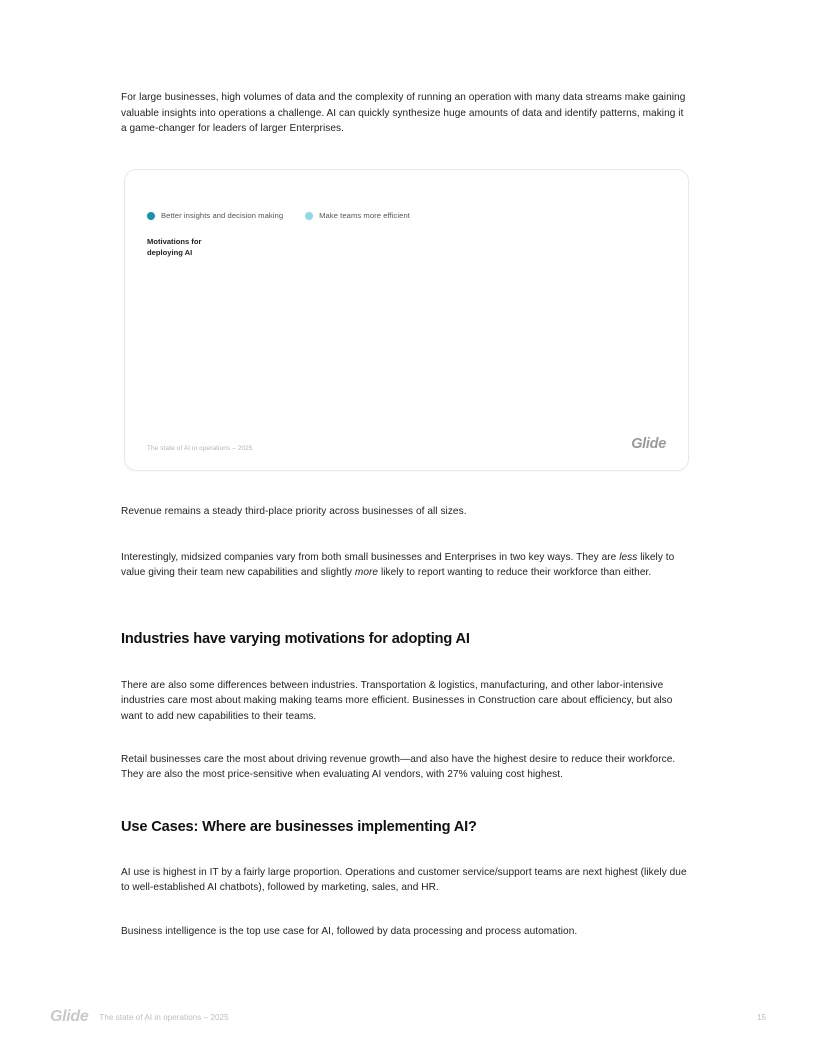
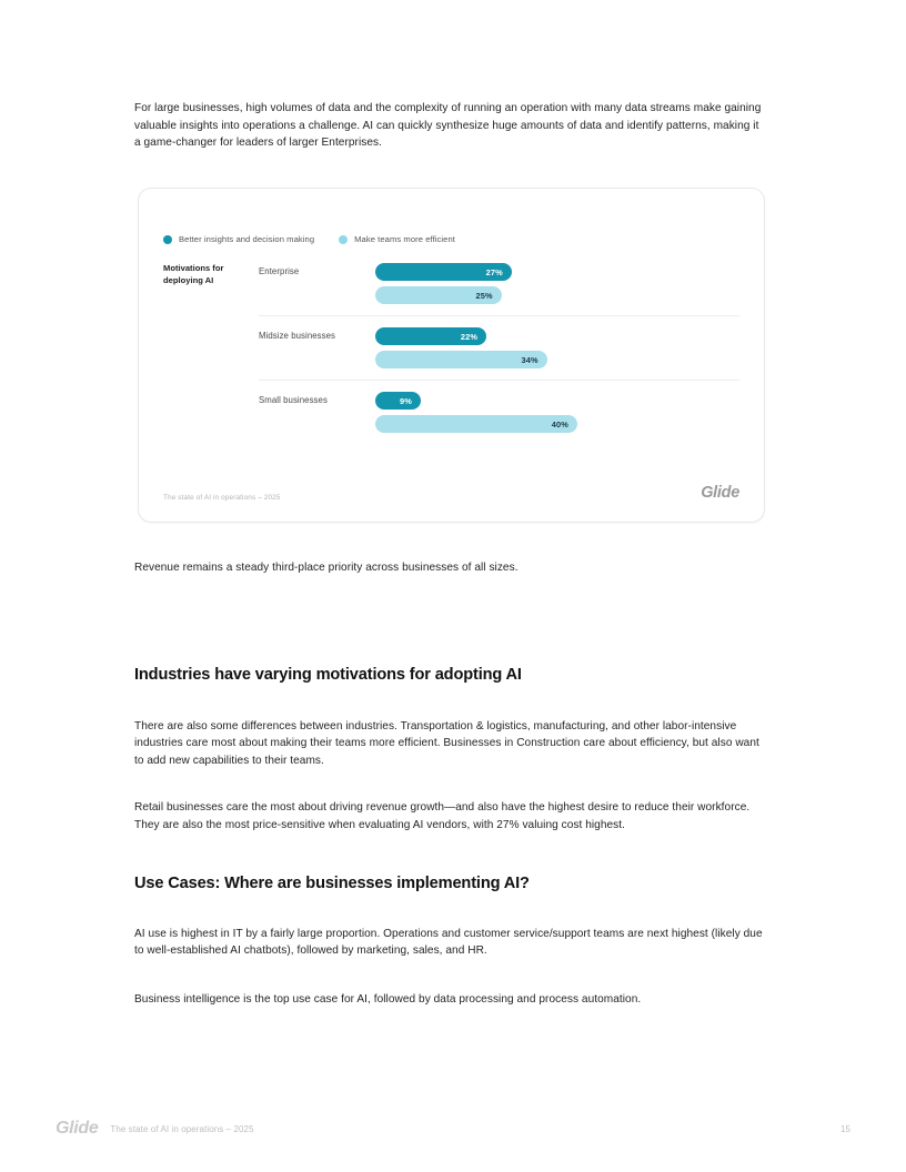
  For large businesses, high volumes of data and the complexity of running an operation with many data streams make gaining valuable insights into operations a challenge. AI can quickly synthesize huge amounts of data and identify patterns, making it a game-changer for leaders of larger Enterprises.
  Better insights and decision making
  Make teams more efficient
  Motivations for deploying AI
+ Enterprise
+ 27%
+ 25%
+ Midsize businesses
+ 22%
+ 34%
+ Small businesses
+ 9%
+ 40%
  Glide
  Revenue remains a steady third-place priority across businesses of all sizes.
- Interestingly, midsized companies vary from both small businesses and Enterprises in two key ways. They are less likely to value giving their team new capabilities and slightly more likely to report wanting to reduce their workforce than either.
  Industries have varying motivations for adopting AI
- There are also some differences between industries. Transportation & logistics, manufacturing, and other labor-intensive industries care most about making making teams more efficient. Businesses in Construction care about efficiency, but also want to add new capabilities to their teams.
+ There are also some differences between industries. Transportation & logistics, manufacturing, and other labor-intensive industries care most about making their teams more efficient. Businesses in Construction care about efficiency, but also want to add new capabilities to their teams.
  Retail businesses care the most about driving revenue growth—and also have the highest desire to reduce their workforce. They are also the most price-sensitive when evaluating AI vendors, with 27% valuing cost highest.
  Use Cases: Where are businesses implementing AI?
  AI use is highest in IT by a fairly large proportion. Operations and customer service/support teams are next highest (likely due to well-established AI chatbots), followed by marketing, sales, and HR.
  Business intelligence is the top use case for AI, followed by data processing and process automation.
  Glide
  The state of AI in operations – 2025
  15
